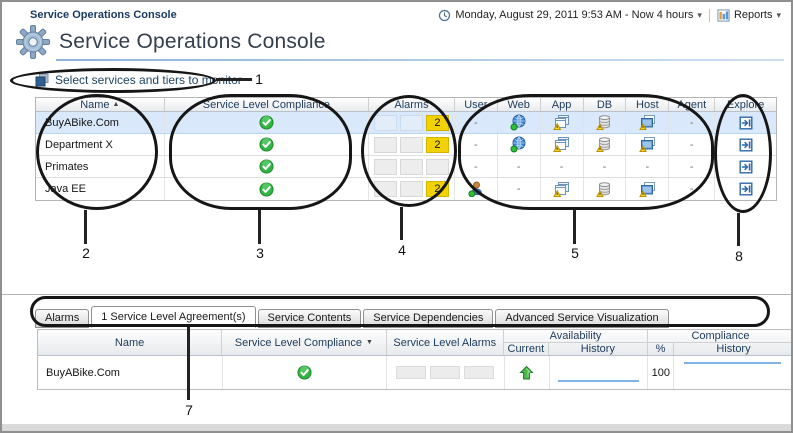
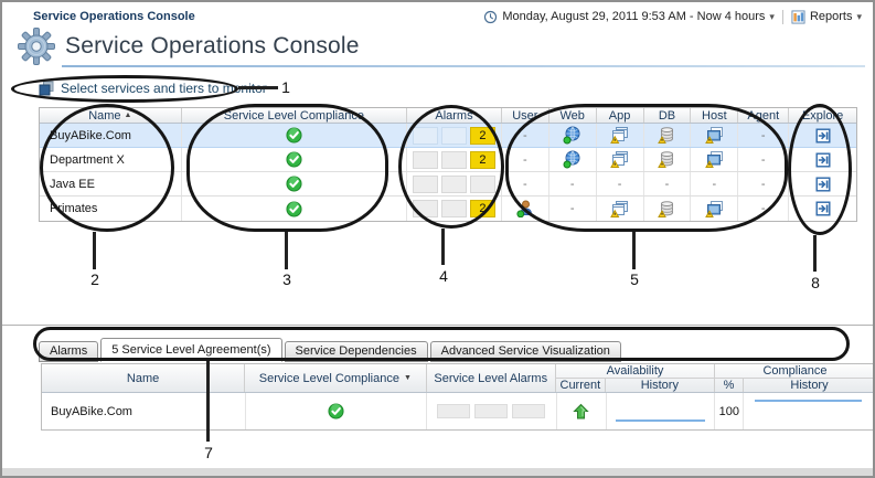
  Service Operations Console
  Monday, August 29, 2011 9:53 AM - Now 4 hours
  ▾
  Reports
  ▾
  Service Operations Console
  Select services and tiers to m
  Name
  Service Level Compliance
  Alarms
  User
  Web
  App
  DB
  Host
  Agent
  Explore
  BuyABike.Com
  2
  -
  -
  Department X
  2
  -
  -
- Primates
+ Java EE
  -
  -
  -
  -
  -
  -
- Java EE
+ Primates
  2
  -
  -
  Alarms
- 1 Service Level Agreement(s)
+ 5 Service Level Agreement(s)
- Service Contents
  Service Dependencies
  Advanced Service Visualization
  Name
  Service Level Compliance
  Service Level Alarms
  Availability
  Current
  History
  Compliance
  %
  History
  BuyABike.Com
  100
  1
  2
  3
  4
  5
  8
  7
